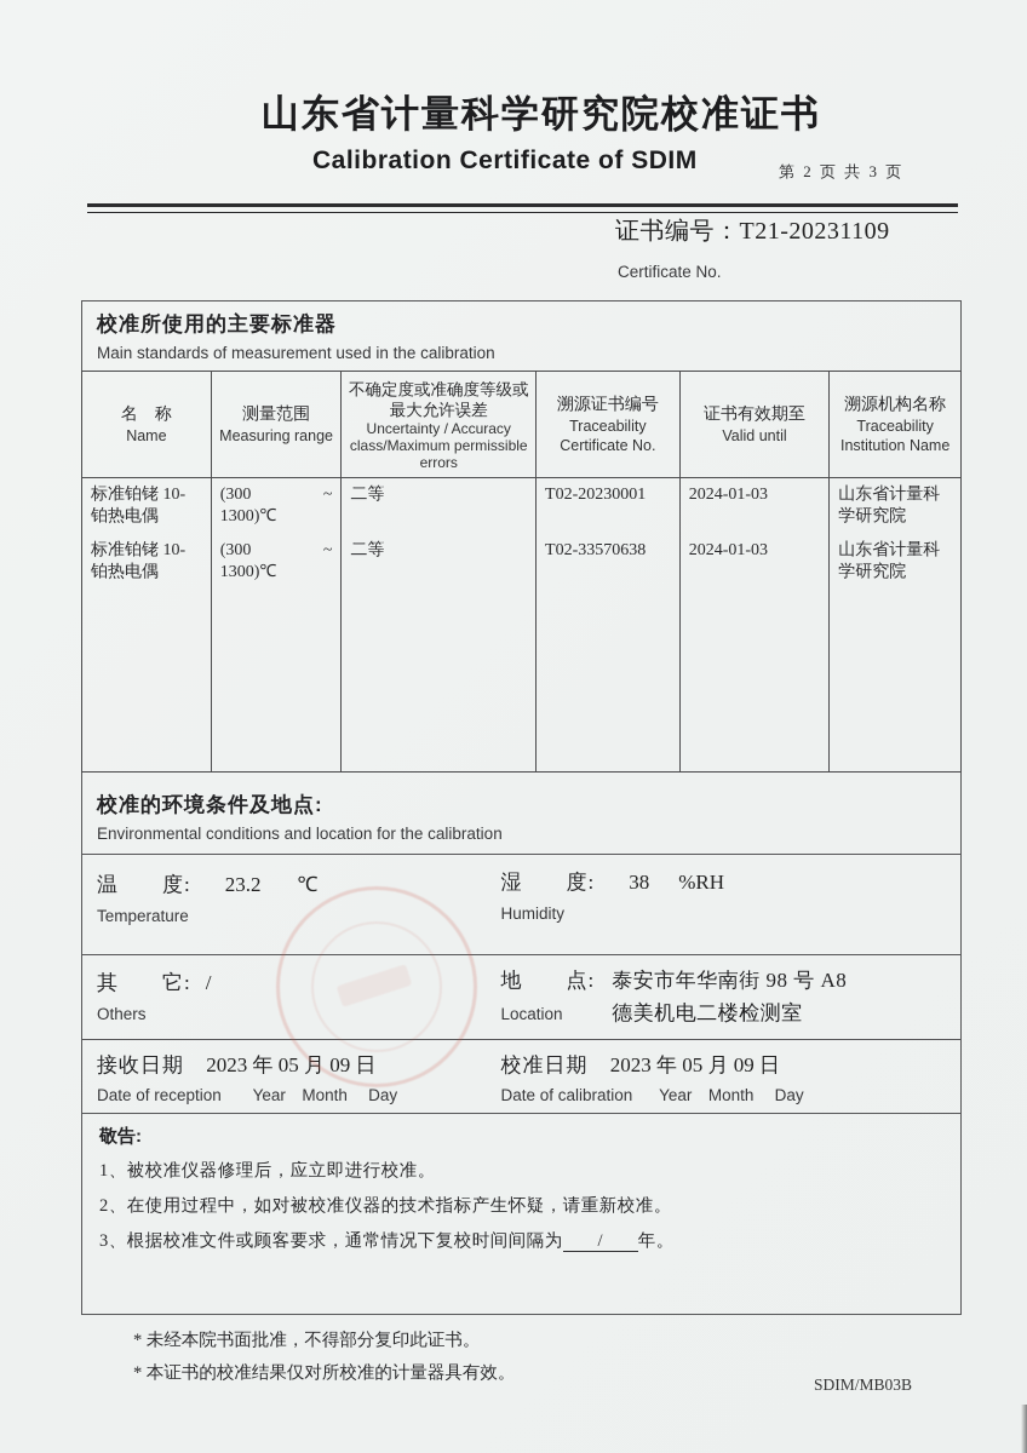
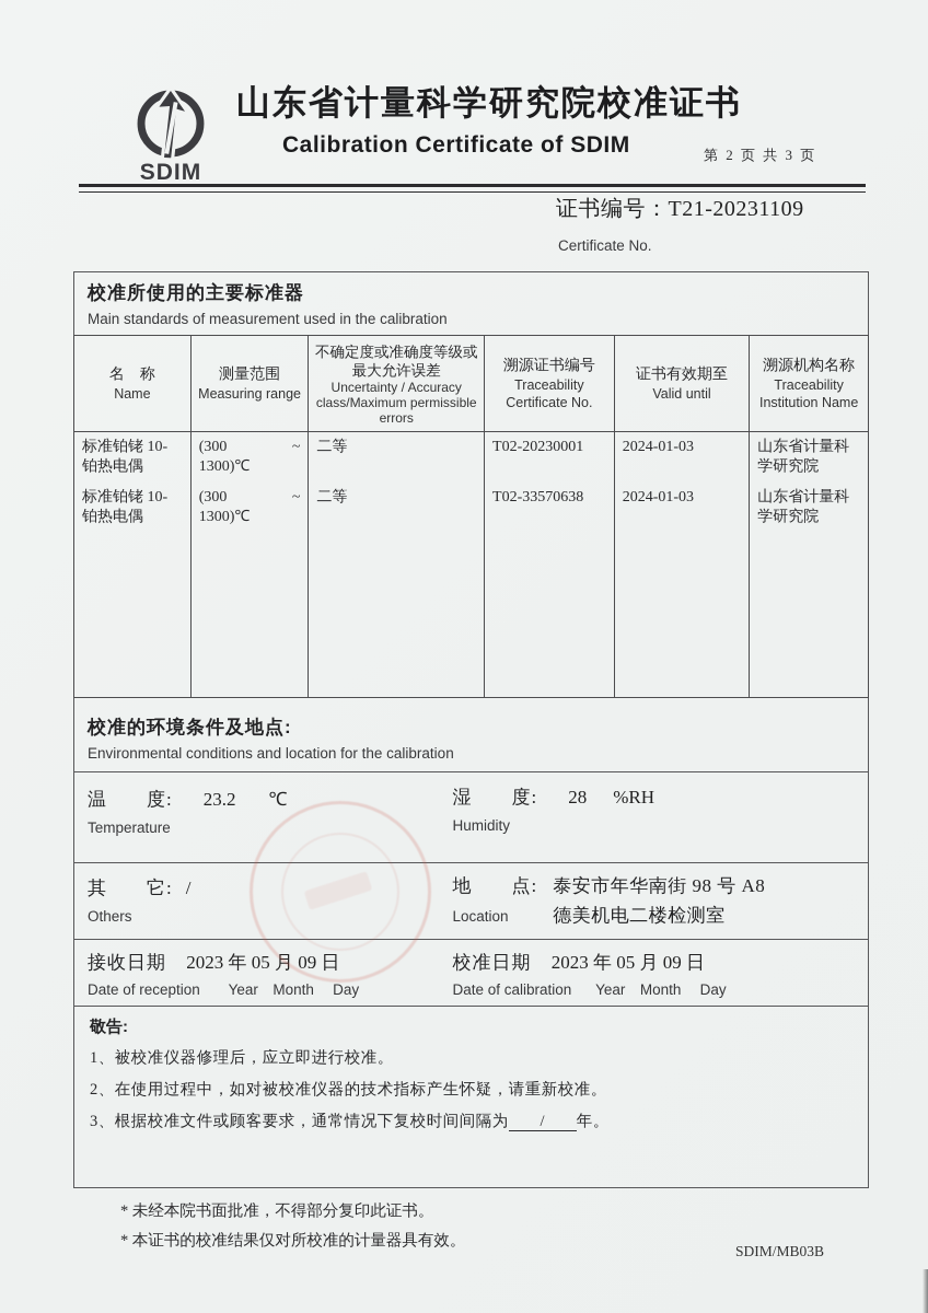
+ SDIM
  山东省计量科学研究院校准证书
  Calibration Certificate of SDIM
  第 2 页 共 3 页
  证书编号：T21-20231109
  Certificate No.
  校准所使用的主要标准器
  Main standards of measurement used in the calibration
  名 称 Name	测量范围 Measuring range	不确定度或准确度等级或最大允许误差 Uncertainty / Accuracy class/Maximum permissible errors	溯源证书编号 Traceability Certificate No.	证书有效期至 Valid until	溯源机构名称 Traceability Institution Name
  标准铂铑 10-铂热电偶	(300 ~ 1300)℃	二等	T02-20230001	2024-01-03	山东省计量科学研究院
  标准铂铑 10-铂热电偶	(300 ~ 1300)℃	二等	T02-33570638	2024-01-03	山东省计量科学研究院
  校准的环境条件及地点:
  Environmental conditions and location for the calibration
  温 度: 23.2 ℃
  Temperature
- 湿 度: 38 %RH
+ 湿 度: 28 %RH
  Humidity
  其 它: /
  Others
  地 点:
  泰安市年华南街 98 号 A8
  Location
  德美机电二楼检测室
  接收日期 2023 年 05 月 09 日
  Date of reception Year Month Day
  校准日期 2023 年 05 月 09 日
  Date of calibration Year Month Day
  敬告:
  1、被校准仪器修理后，应立即进行校准。
  2、在使用过程中，如对被校准仪器的技术指标产生怀疑，请重新校准。
  3、根据校准文件或顾客要求，通常情况下复校时间间隔为 / 年。
  * 未经本院书面批准，不得部分复印此证书。
  * 本证书的校准结果仅对所校准的计量器具有效。
  SDIM/MB03B
